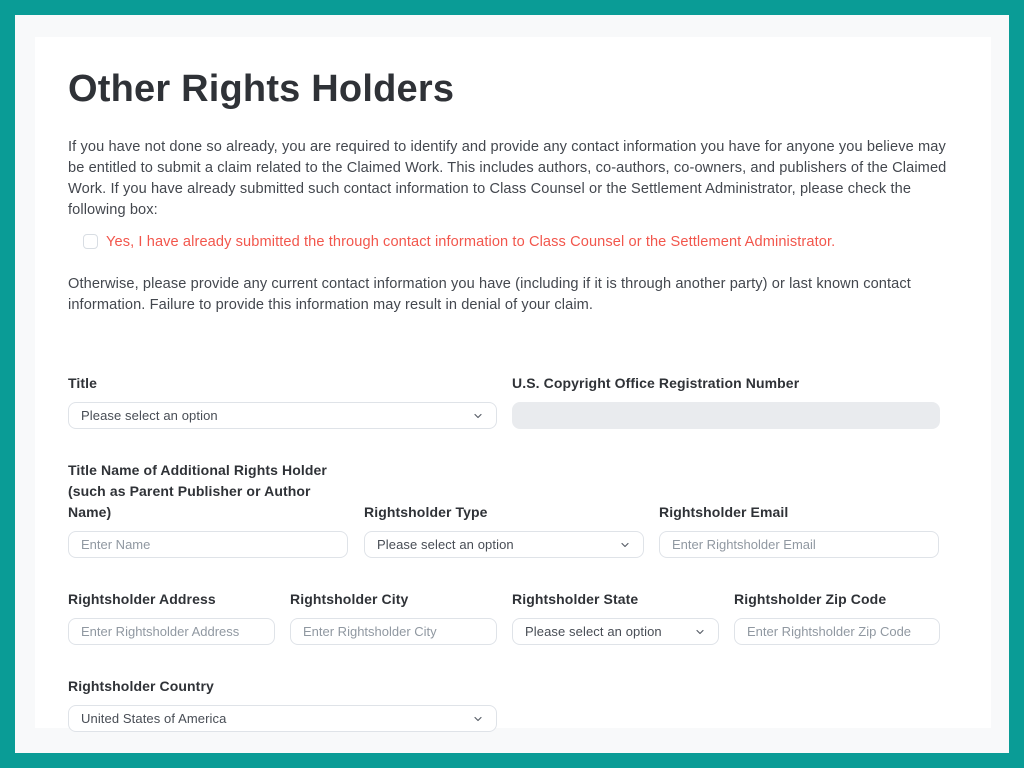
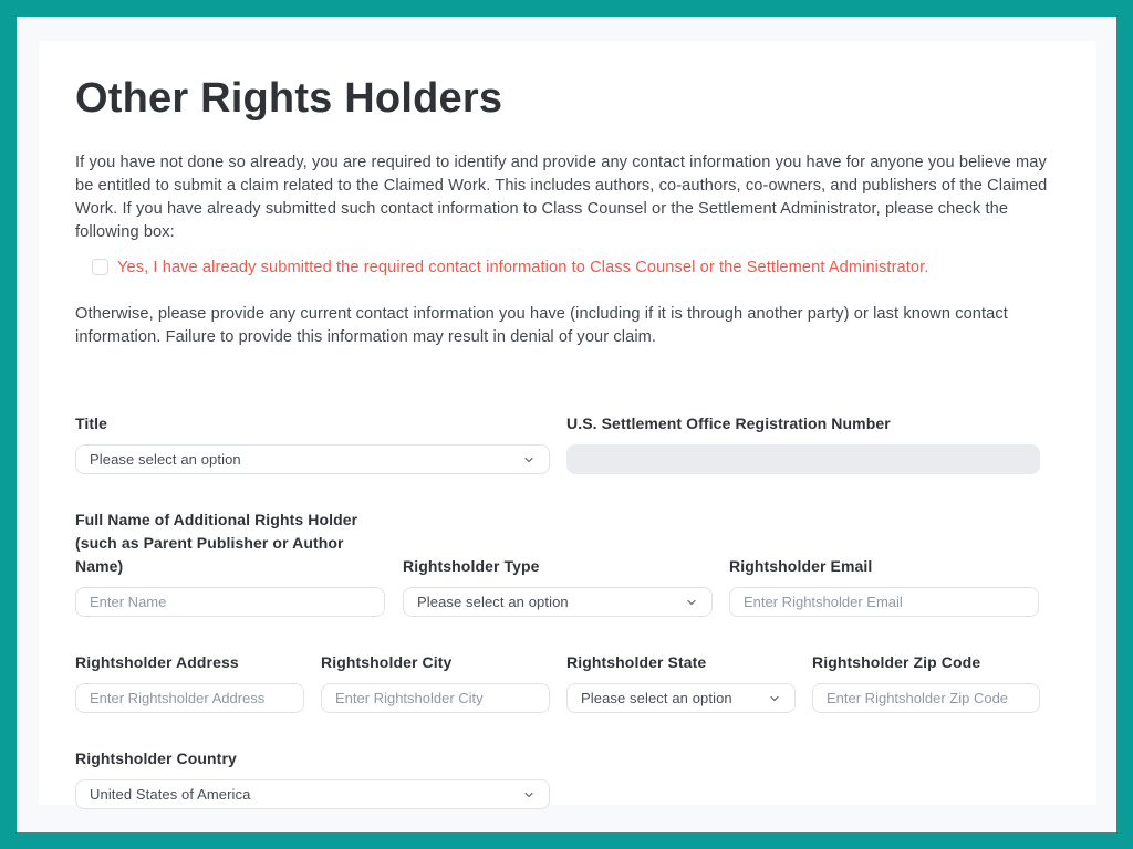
  Other Rights Holders
  If you have not done so already, you are required to identify and provide any contact information you have for anyone you believe may be entitled to submit a claim related to the Claimed Work. This includes authors, co-authors, co-owners, and publishers of the Claimed Work. If you have already submitted such contact information to Class Counsel or the Settlement Administrator, please check the following box:
- Yes, I have already submitted the through contact information to Class Counsel or the Settlement Administrator.
+ Yes, I have already submitted the required contact information to Class Counsel or the Settlement Administrator.
  Otherwise, please provide any current contact information you have (including if it is through another party) or last known contact information. Failure to provide this information may result in denial of your claim.
  Title
  Please select an option
- U.S. Copyright Office Registration Number
+ U.S. Settlement Office Registration Number
- Title Name of Additional Rights Holder (such as Parent Publisher or Author Name)
+ Full Name of Additional Rights Holder (such as Parent Publisher or Author Name)
  Enter Name
  Rightsholder Type
  Please select an option
  Rightsholder Email
  Enter Rightsholder Email
  Rightsholder Address
  Enter Rightsholder Address
  Rightsholder City
  Enter Rightsholder City
  Rightsholder State
  Please select an option
  Rightsholder Zip Code
  Enter Rightsholder Zip Code
  Rightsholder Country
  United States of America
